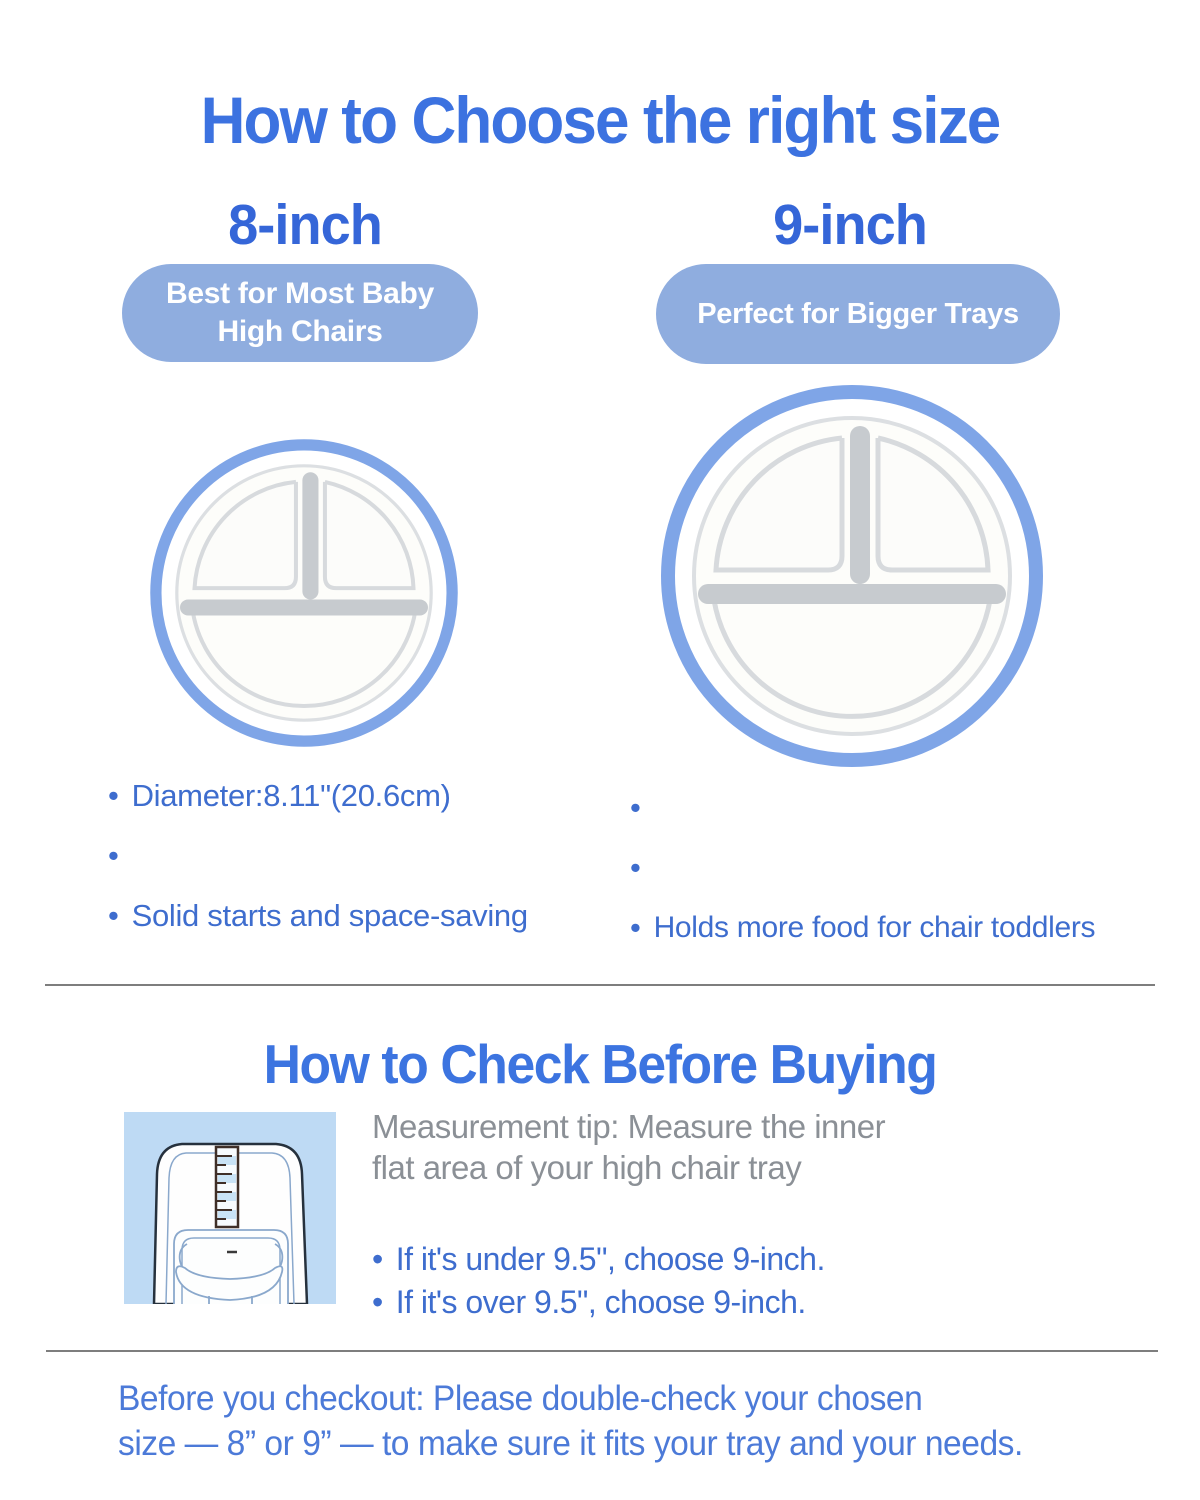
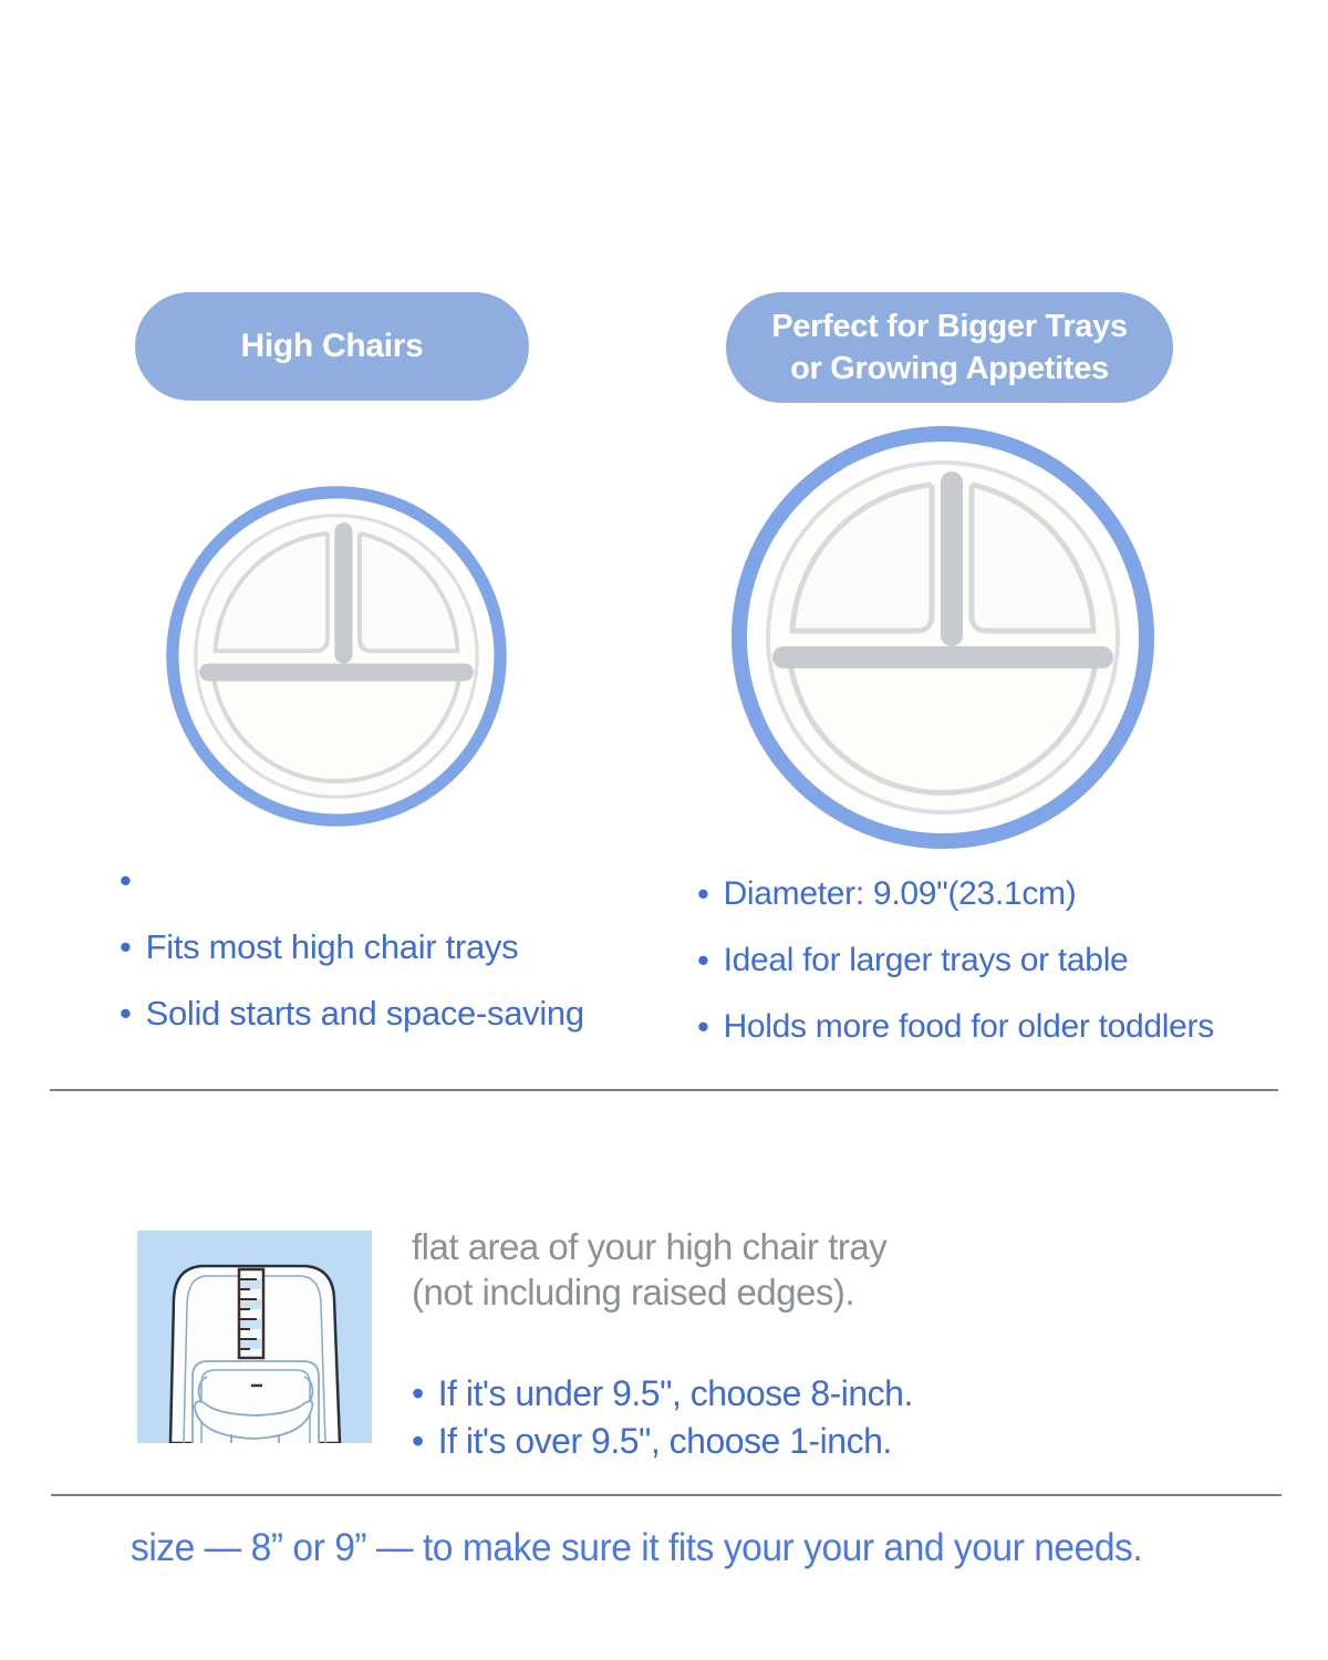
- How to Choose the right size
- 8-inch
- Best for Most Baby
  High Chairs
  •
- Diameter:8.11"(20.6cm)
  •
+ Fits most high chair trays
  •
  Solid starts and space-saving
- 9-inch
  Perfect for Bigger Trays
+ or Growing Appetites
  •
+ Diameter: 9.09"(23.1cm)
  •
+ Ideal for larger trays or table
  •
- Holds more food for chair toddlers
+ Holds more food for older toddlers
- How to Check Before Buying
- Measurement tip: Measure the inner
  flat area of your high chair tray
+ (not including raised edges).
  •
- If it's under 9.5", choose 9-inch.
+ If it's under 9.5", choose 8-inch.
  •
- If it's over 9.5", choose 9-inch.
+ If it's over 9.5", choose 1-inch.
- Before you checkout: Please double-check your chosen
- size — 8” or 9” — to make sure it fits your tray and your needs.
+ size — 8” or 9” — to make sure it fits your your and your needs.
